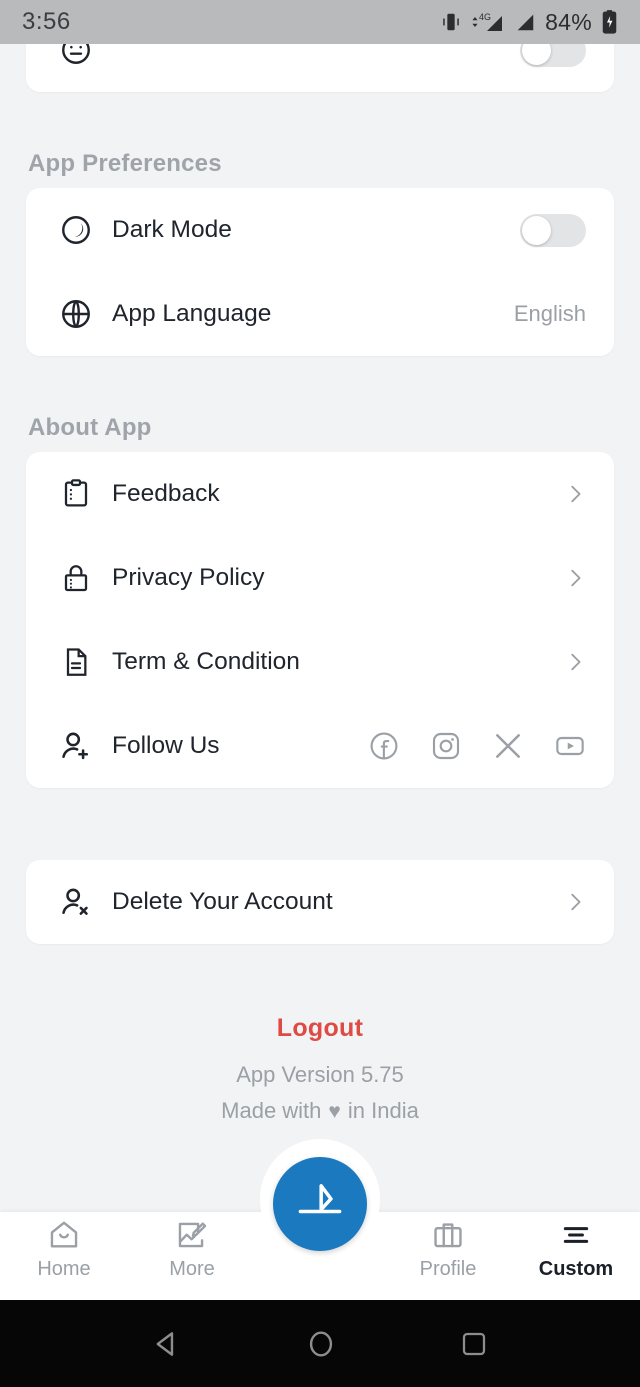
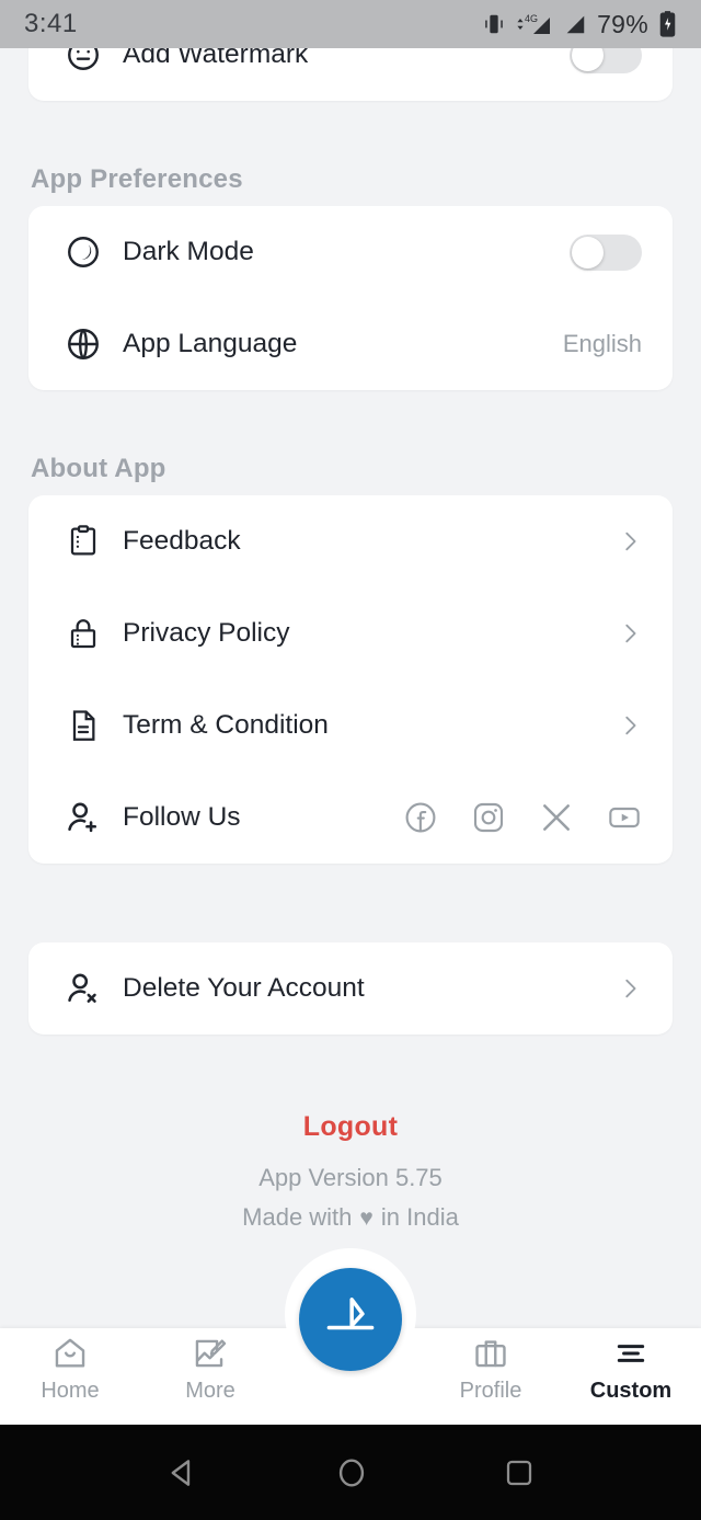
+ Add Watermark
  App Preferences
  Dark Mode
  App Language
  English
  About App
  Feedback
  Privacy Policy
  Term & Condition
  Follow Us
  Delete Your Account
  Logout
  App Version 5.75
  Made with
  ♥
  in India
- 3:56
+ 3:41
  4G
- 84%
+ 79%
  Home
  More
  Profile
  Custom
